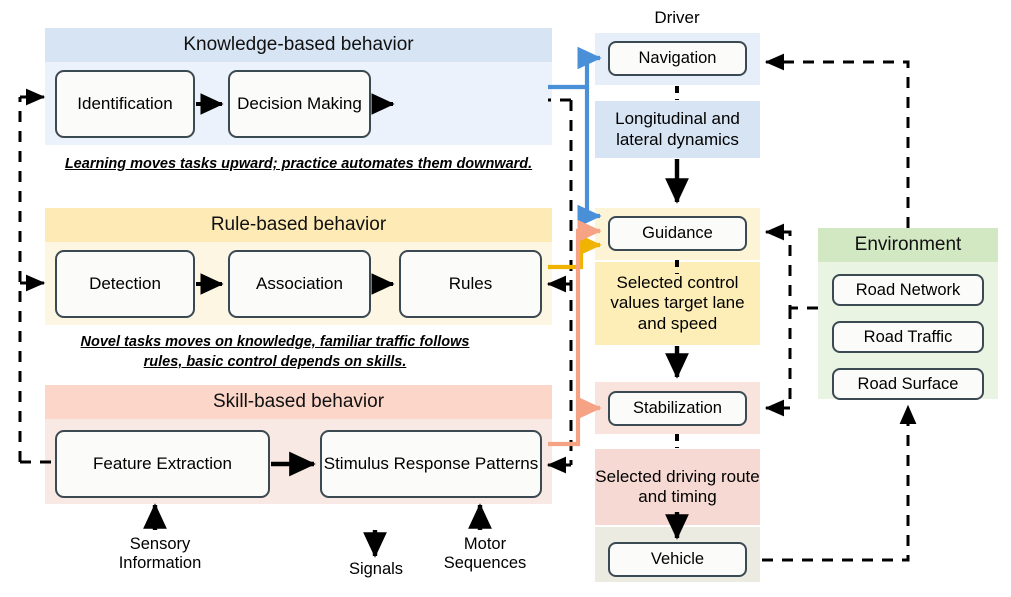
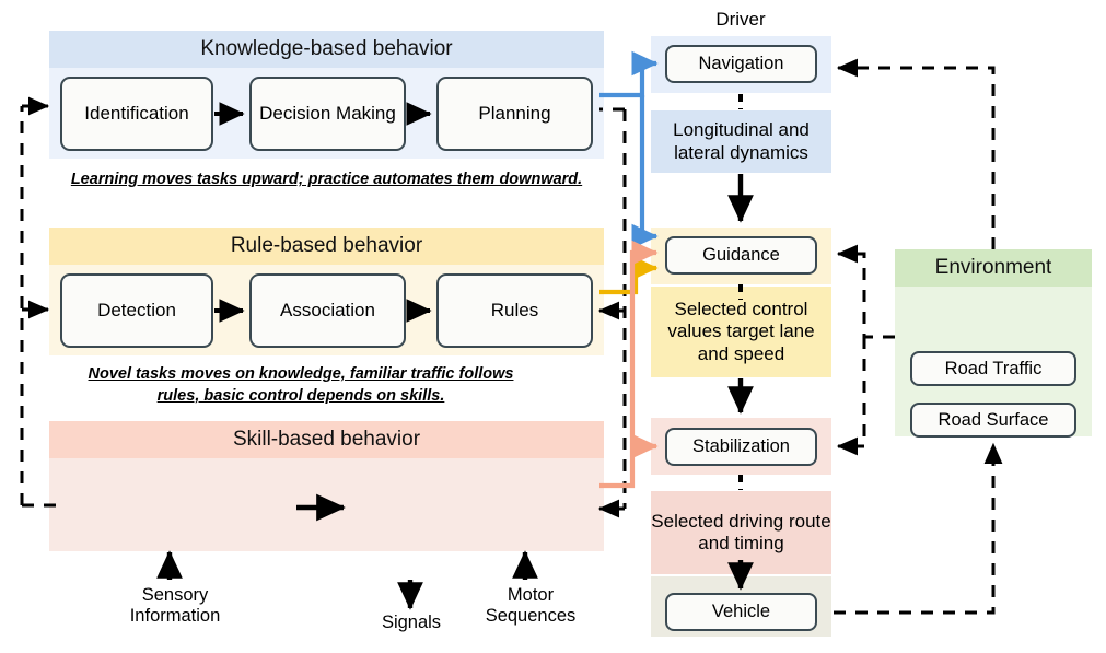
  Knowledge-based behavior
  Identification
  Decision Making
+ Planning
  Learning moves tasks upward; practice automates them downward.
  Rule-based behavior
  Detection
  Association
  Rules
  Novel tasks moves on knowledge, familiar traffic follows rules, basic control depends on skills.
  Skill-based behavior
- Feature Extraction
- Stimulus Response Patterns
  Sensory Information
  Signals
  Motor Sequences
  Driver
  Navigation
  Longitudinal and lateral dynamics
  Guidance
  Selected control values target lane and speed
  Stabilization
  Selected driving route and timing
  Vehicle
  Environment
- Road Network
  Road Traffic
  Road Surface
